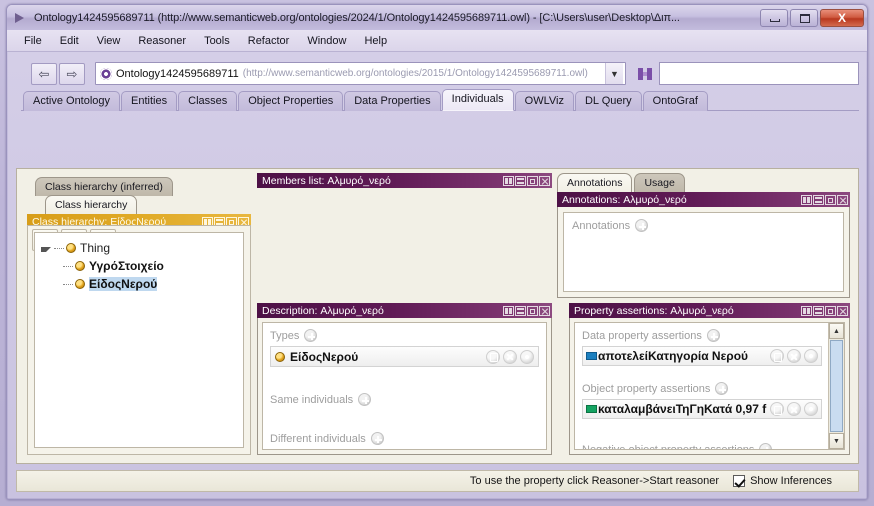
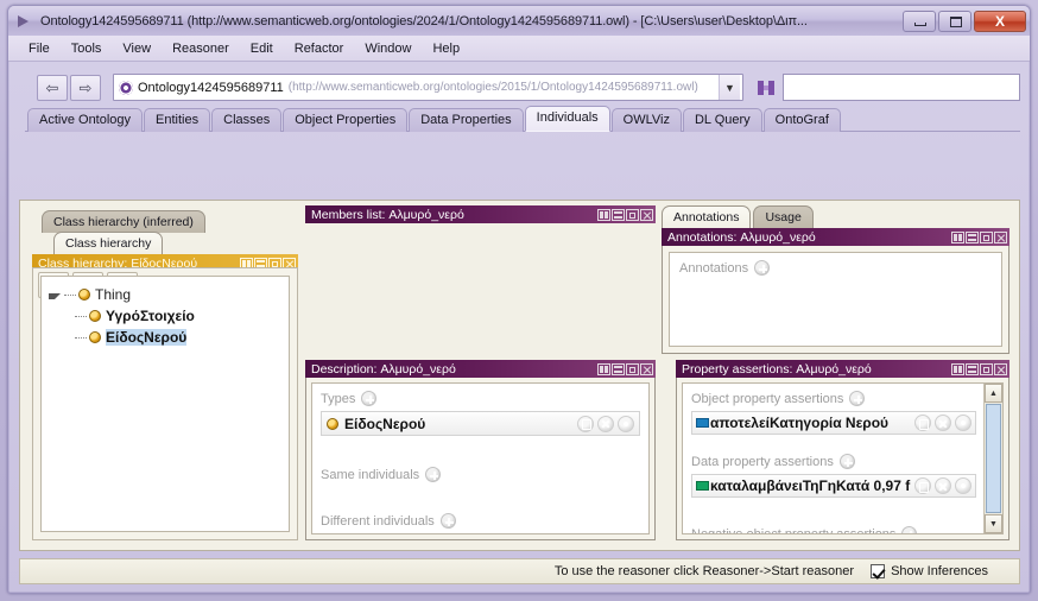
  Ontology1424595689711 (http://www.semanticweb.org/ontologies/2024/1/Ontology1424595689711.owl) - [C:\Users\user\Desktop\Διπ...
  X
  File
- Edit
+ Tools
  View
  Reasoner
- Tools
+ Edit
  Refactor
  Window
  Help
  ⇦
  ⇨
  Ontology1424595689711
  (http://www.semanticweb.org/ontologies/2015/1/Ontology1424595689711.owl)
  ▼
  Active Ontology
  Entities
  Classes
  Object Properties
  Data Properties
  Individuals
  OWLViz
  DL Query
  OntoGraf
  Class hierarchy (inferred)
  Class hierarchy
  Class hierarchy: ΕίδοςΝερού
  Thing
  ΥγρόΣτοιχείο
  ΕίδοςΝερού
  Members list: Αλμυρό_νερό
  Annotations
  Usage
  Annotations: Αλμυρό_νερό
  Annotations
  Description: Αλμυρό_νερό
  Types
  ΕίδοςΝερού
  Same individuals
  Different individuals
  Property assertions: Αλμυρό_νερό
- Data property assertions
+ Object property assertions
  αποτελείΚατηγορία Νερού
- Object property assertions
+ Data property assertions
  καταλαμβάνειΤηΓηΚατά 0,97 f
- To use the property click Reasoner->Start reasoner
+ To use the reasoner click Reasoner->Start reasoner
  Show Inferences
